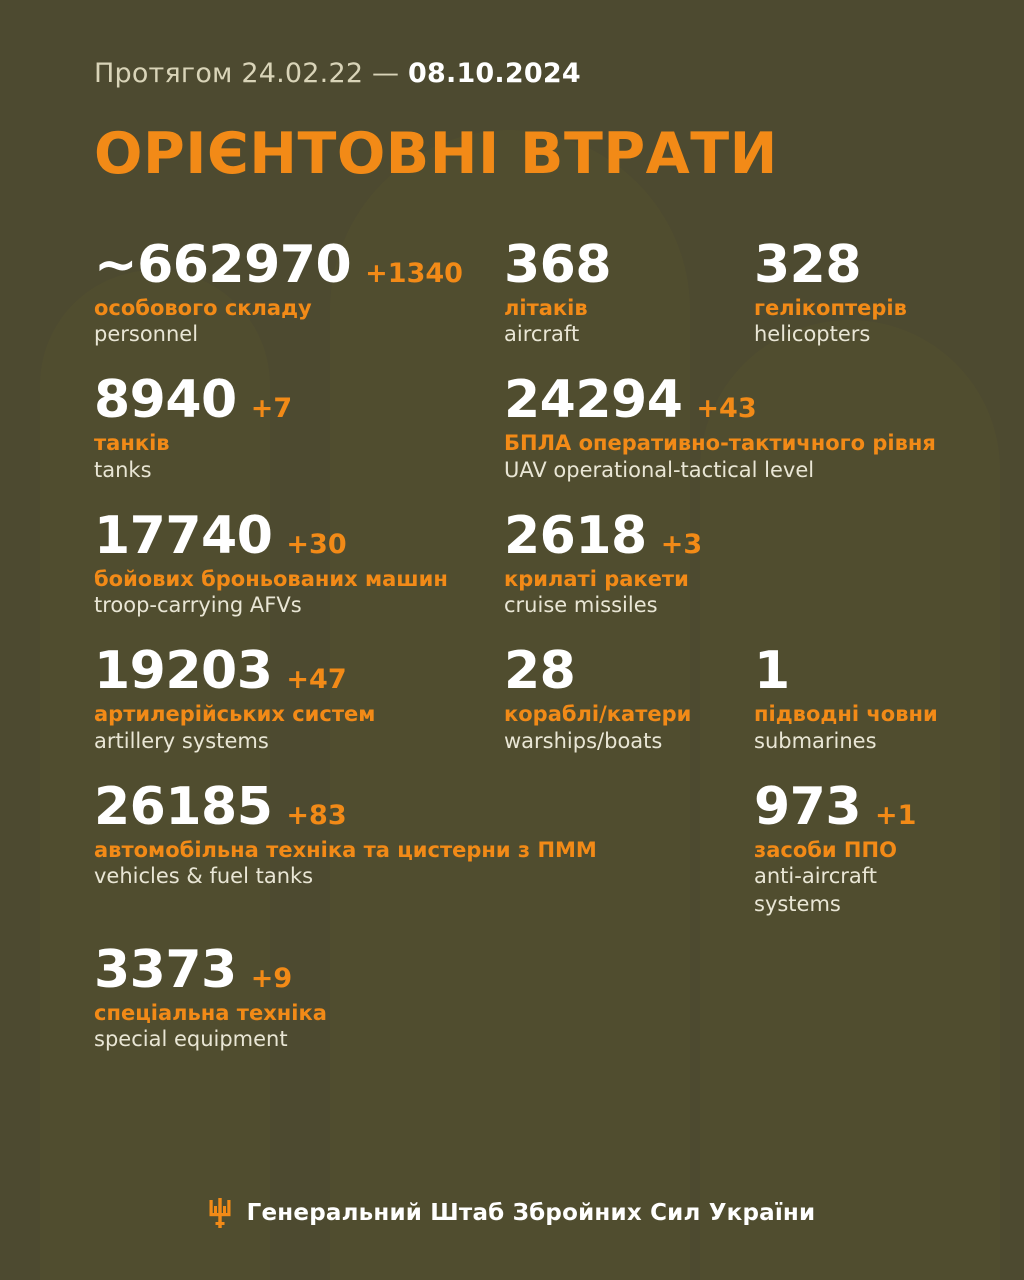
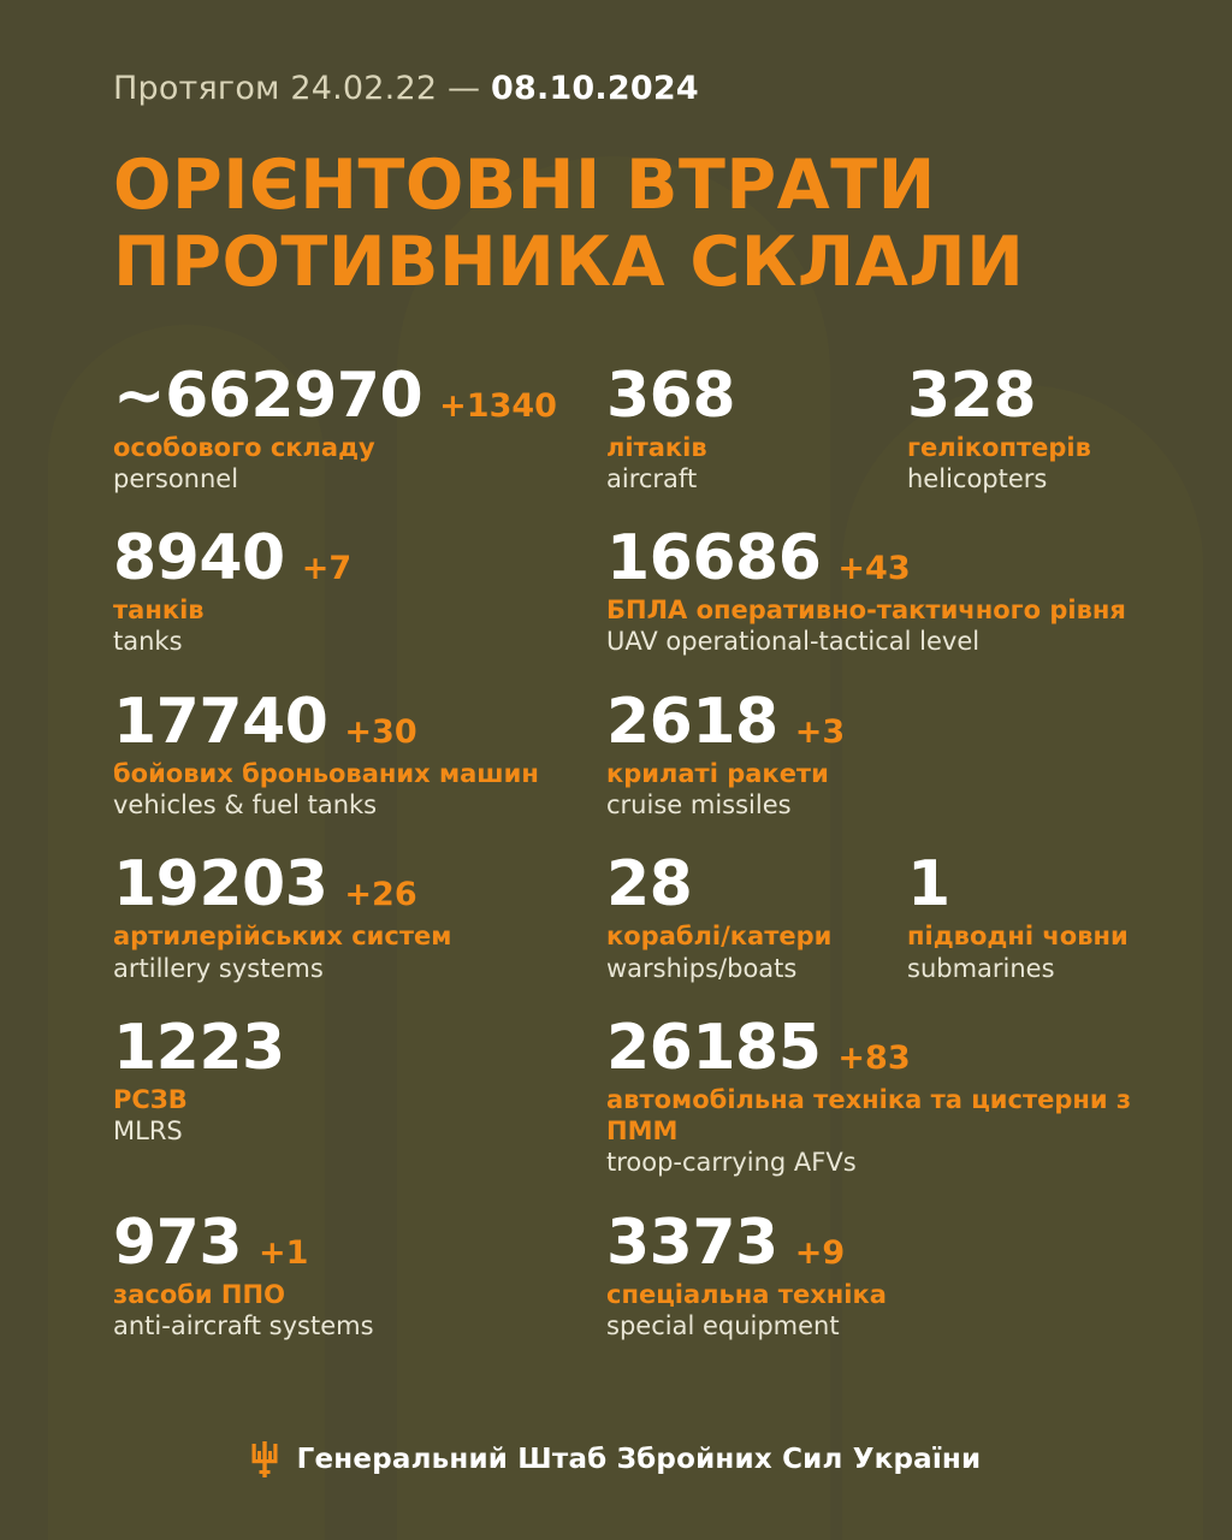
  Протягом 24.02.22 — 08.10.2024
  ОРІЄНТОВНІ ВТРАТИ
+ ПРОТИВНИКА СКЛАЛИ
  ~662970
  +1340
  особового складу
  personnel
  368
  літаків
  aircraft
  328
  гелікоптерів
  helicopters
  8940
  +7
  танків
  tanks
- 24294
+ 16686
  +43
  БПЛА оперативно-тактичного рівня
  UAV operational-tactical level
  17740
  +30
  бойових броньованих машин
- troop-carrying AFVs
+ vehicles & fuel tanks
  2618
  +3
  крилаті ракети
  cruise missiles
  19203
- +47
+ +26
  артилерійських систем
  artillery systems
  28
  кораблі/катери
  warships/boats
  1
  підводні човни
  submarines
+ 1223
+ РСЗВ
+ MLRS
  26185
  +83
  автомобільна техніка та цистерни з ПММ
- vehicles & fuel tanks
+ troop-carrying AFVs
  973
  +1
  засоби ППО
  anti-aircraft systems
  3373
  +9
  спеціальна техніка
  special equipment
  Генеральний Штаб Збройних Сил України
